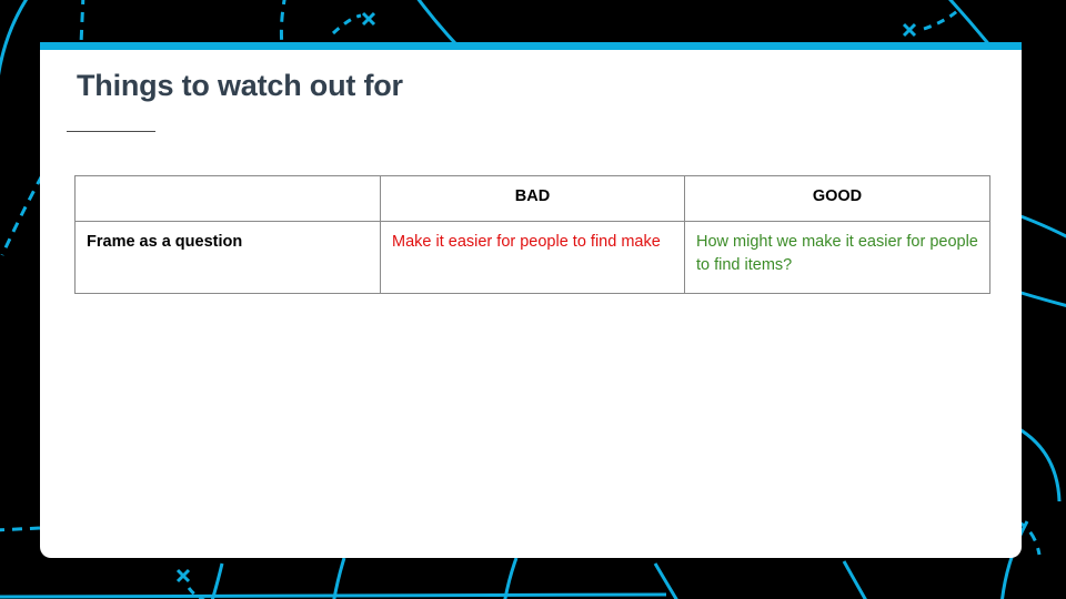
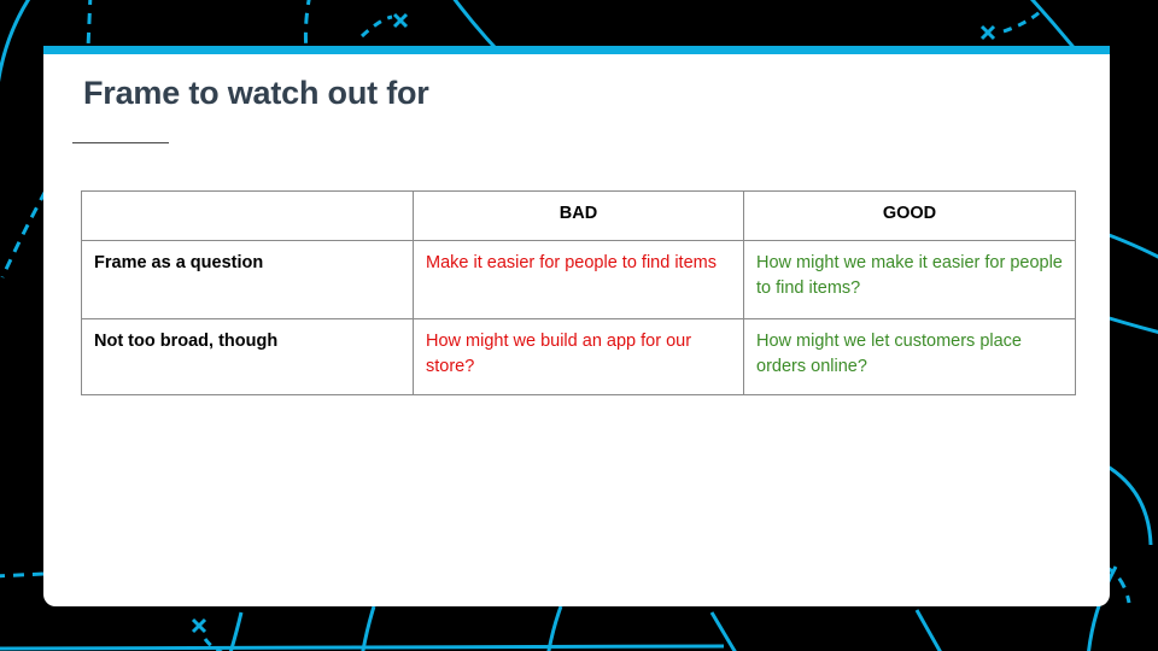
- Things to watch out for
+ Frame to watch out for
  	BAD	GOOD
- Frame as a question	Make it easier for people to find make	How might we make it easier for people to find items?
+ Frame as a question	Make it easier for people to find items	How might we make it easier for people to find items?
+ Not too broad, though	How might we build an app for our store?	How might we let customers place orders online?
